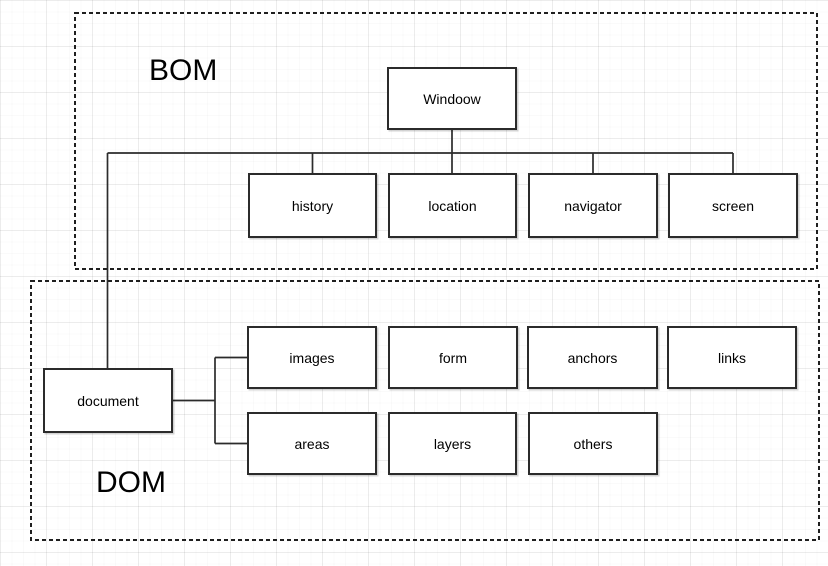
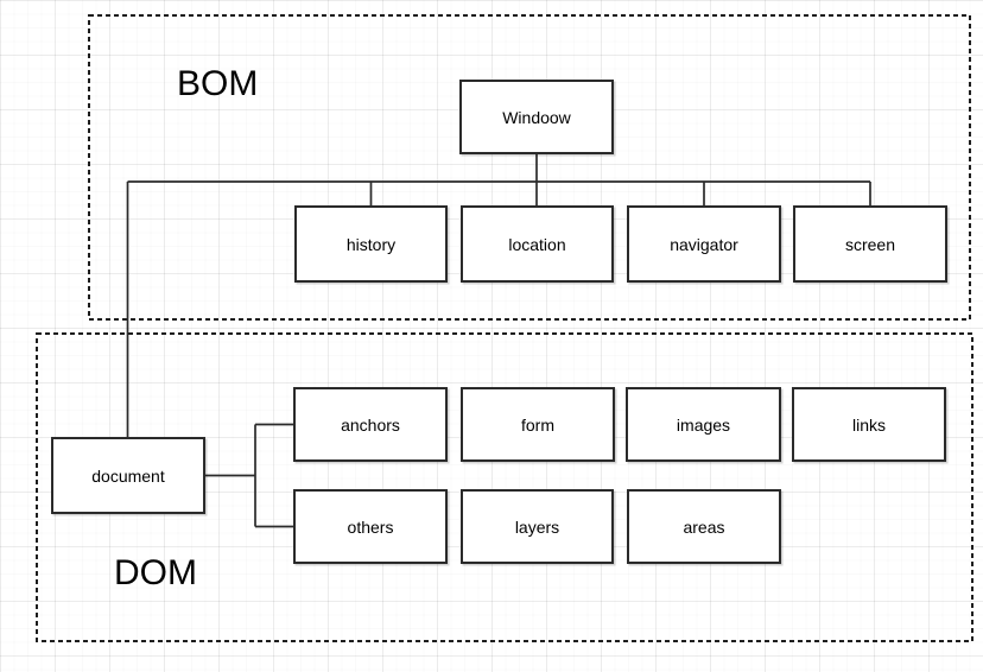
  BOM
  DOM
  Windoow
  history
  location
  navigator
  screen
  document
- images
+ anchors
  form
- anchors
+ images
  links
- areas
+ others
  layers
- others
+ areas
